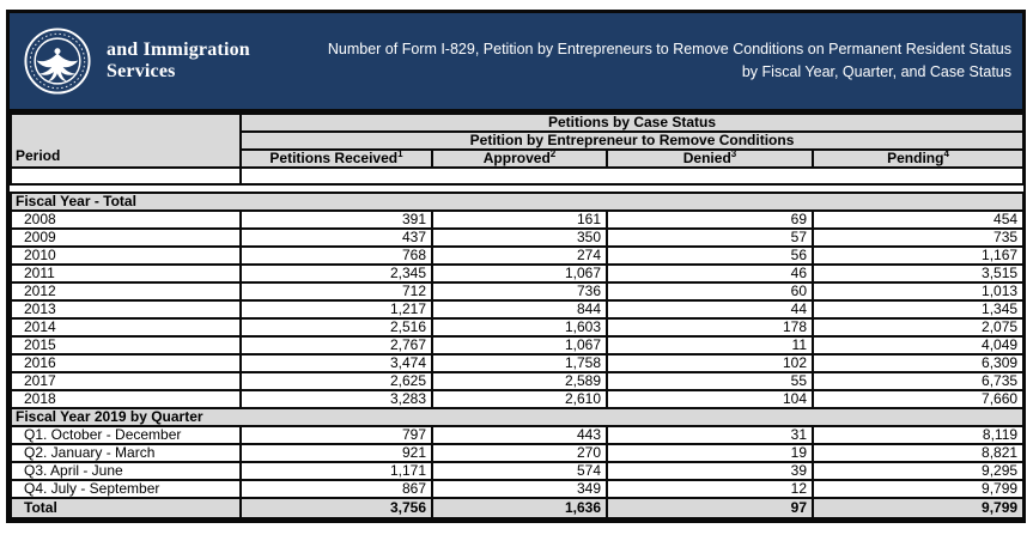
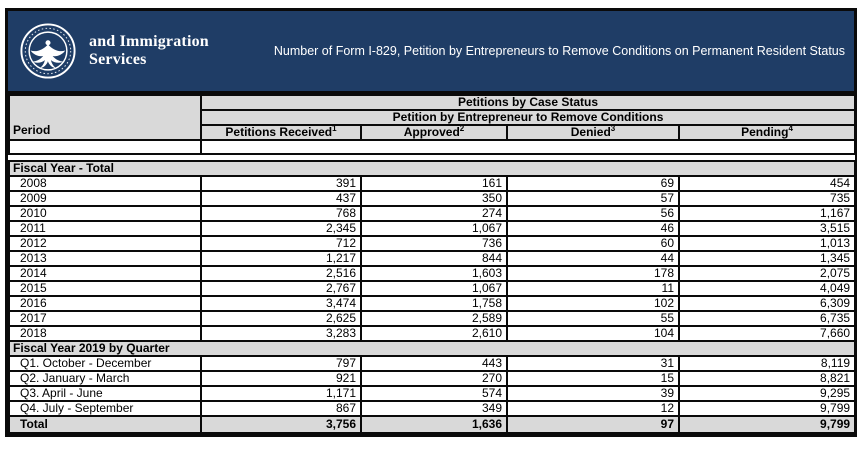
  and Immigration
  Services
  Number of Form I-829, Petition by Entrepreneurs to Remove Conditions on Permanent Resident Status
- by Fiscal Year, Quarter, and Case Status
  Period	Petitions by Case Status
  Petition by Entrepreneur to Remove Conditions
  Petitions Received1	Approved2	Denied3	Pending4
  Fiscal Year - Total
  2008	391	161	69	454
  2009	437	350	57	735
  2010	768	274	56	1,167
  2011	2,345	1,067	46	3,515
  2012	712	736	60	1,013
  2013	1,217	844	44	1,345
  2014	2,516	1,603	178	2,075
  2015	2,767	1,067	11	4,049
  2016	3,474	1,758	102	6,309
  2017	2,625	2,589	55	6,735
  2018	3,283	2,610	104	7,660
  Fiscal Year 2019 by Quarter
  Q1. October - December	797	443	31	8,119
- Q2. January - March	921	270	19	8,821
+ Q2. January - March	921	270	15	8,821
  Q3. April - June	1,171	574	39	9,295
  Q4. July - September	867	349	12	9,799
  Total	3,756	1,636	97	9,799
